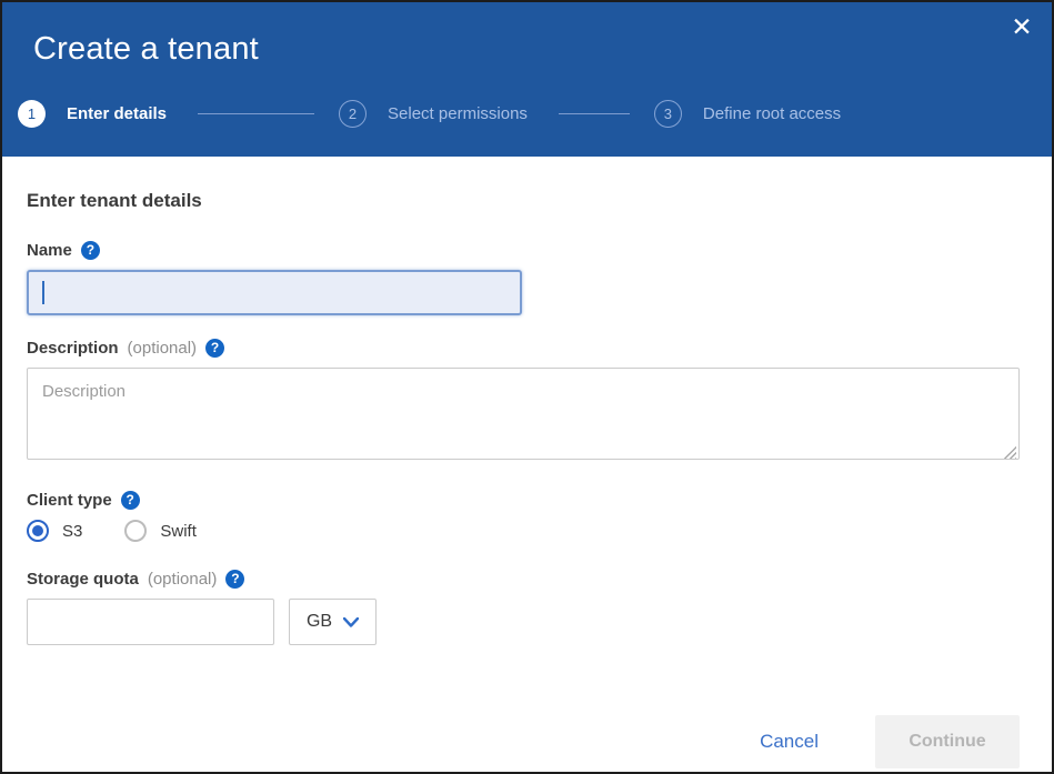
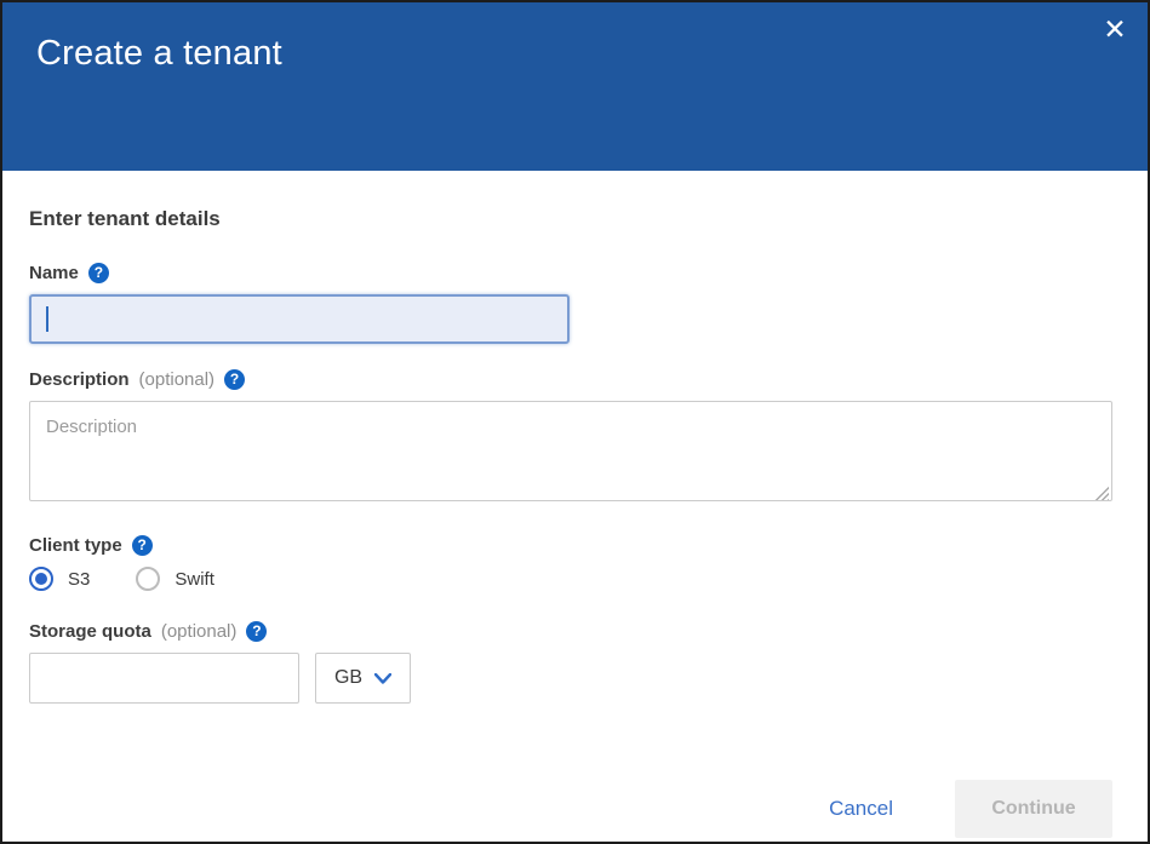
  ✕
  Create a tenant
- 1
- Enter details
- 2
- Select permissions
- 3
- Define root access
  Enter tenant details
  Name
  ?
  Description
  (optional)
  ?
  Description
  Client type
  ?
  S3
  Swift
  Storage quota
  (optional)
  ?
  GB
  Cancel
  Continue
